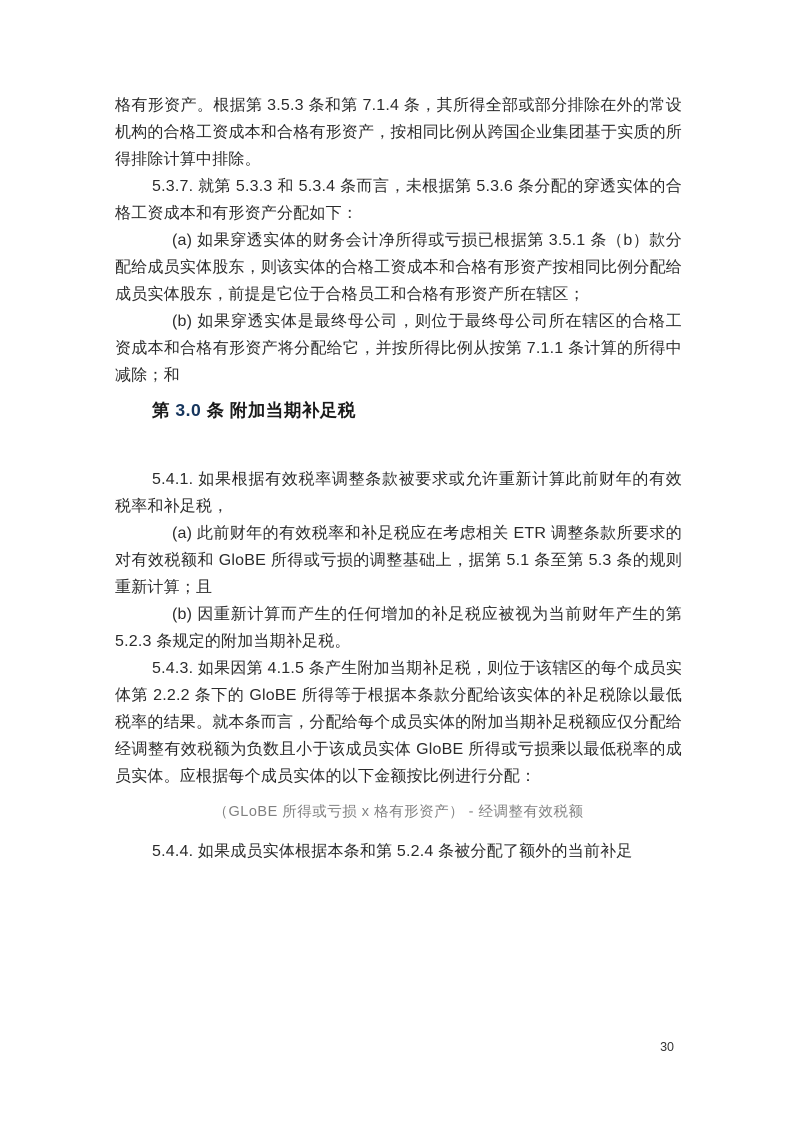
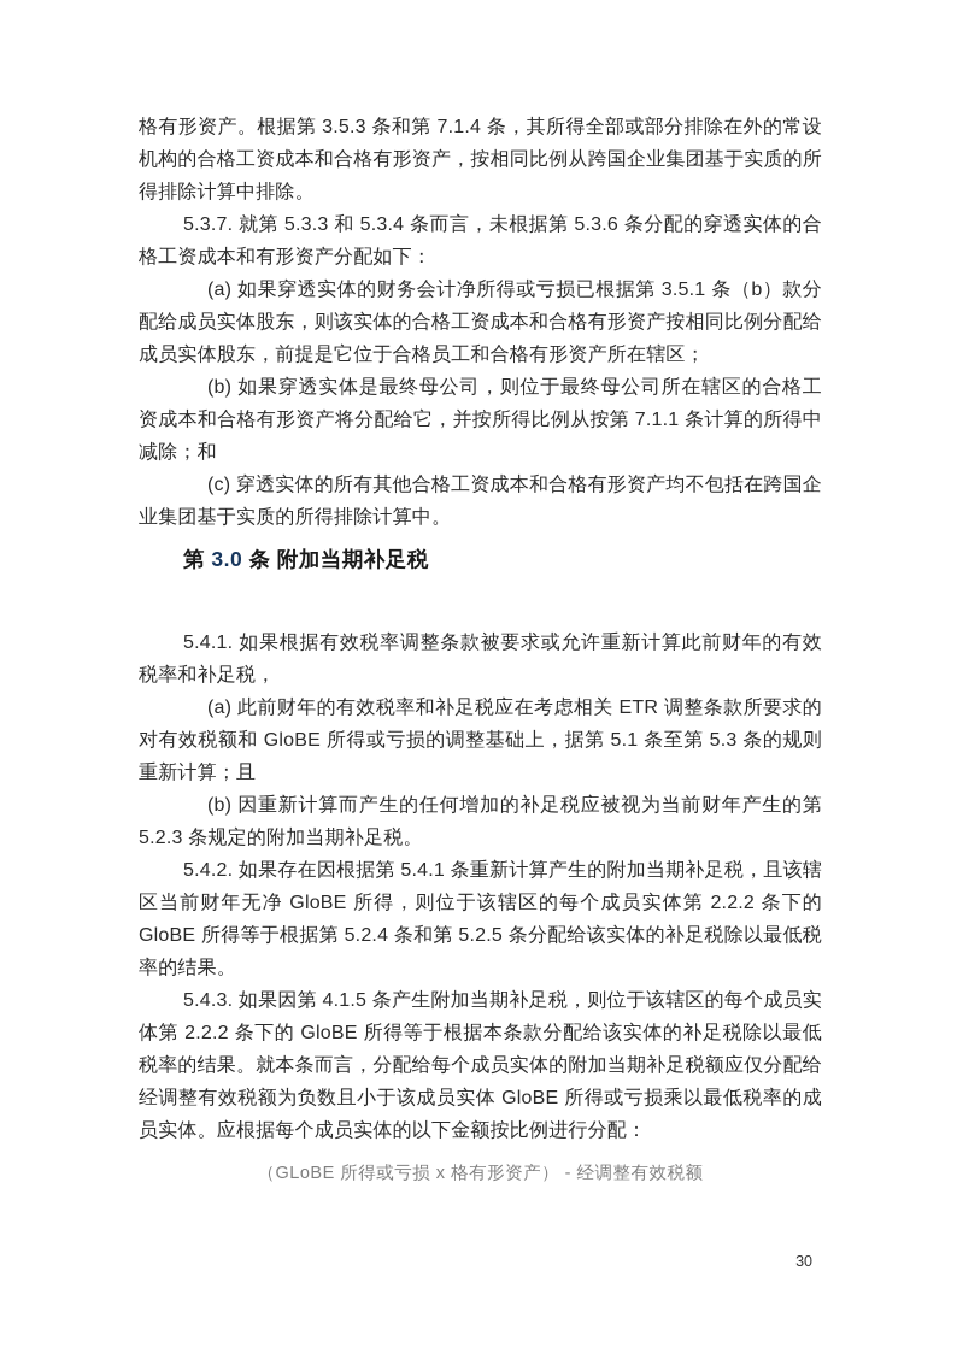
  格有形资产。根据第 3.5.3 条和第 7.1.4 条，其所得全部或部分排除在外的常设机构的合格工资成本和合格有形资产，按相同比例从跨国企业集团基于实质的所得排除计算中排除。
  5.3.7. 就第 5.3.3 和 5.3.4 条而言，未根据第 5.3.6 条分配的穿透实体的合格工资成本和有形资产分配如下：
  (a) 如果穿透实体的财务会计净所得或亏损已根据第 3.5.1 条（b）款分配给成员实体股东，则该实体的合格工资成本和合格有形资产按相同比例分配给成员实体股东，前提是它位于合格员工和合格有形资产所在辖区；
  (b) 如果穿透实体是最终母公司，则位于最终母公司所在辖区的合格工资成本和合格有形资产将分配给它，并按所得比例从按第 7.1.1 条计算的所得中减除；和
+ (c) 穿透实体的所有其他合格工资成本和合格有形资产均不包括在跨国企业集团基于实质的所得排除计算中。
  第 3.0 条 附加当期补足税
  5.4.1. 如果根据有效税率调整条款被要求或允许重新计算此前财年的有效税率和补足税，
  (a) 此前财年的有效税率和补足税应在考虑相关 ETR 调整条款所要求的对有效税额和 GloBE 所得或亏损的调整基础上，据第 5.1 条至第 5.3 条的规则重新计算；且
  (b) 因重新计算而产生的任何增加的补足税应被视为当前财年产生的第 5.2.3 条规定的附加当期补足税。
+ 5.4.2. 如果存在因根据第 5.4.1 条重新计算产生的附加当期补足税，且该辖区当前财年无净 GloBE 所得，则位于该辖区的每个成员实体第 2.2.2 条下的 GloBE 所得等于根据第 5.2.4 条和第 5.2.5 条分配给该实体的补足税除以最低税率的结果。
  5.4.3. 如果因第 4.1.5 条产生附加当期补足税，则位于该辖区的每个成员实体第 2.2.2 条下的 GloBE 所得等于根据本条款分配给该实体的补足税除以最低税率的结果。就本条而言，分配给每个成员实体的附加当期补足税额应仅分配给经调整有效税额为负数且小于该成员实体 GloBE 所得或亏损乘以最低税率的成员实体。应根据每个成员实体的以下金额按比例进行分配：
  （GLoBE 所得或亏损 x 格有形资产） - 经调整有效税额
- 5.4.4. 如果成员实体根据本条和第 5.2.4 条被分配了额外的当前补足
  30
